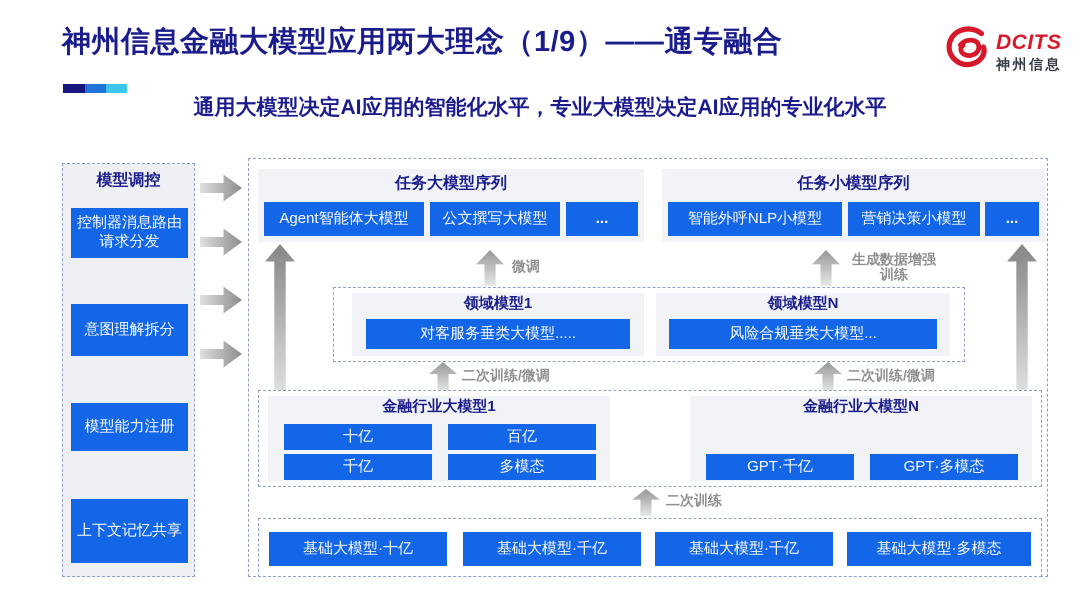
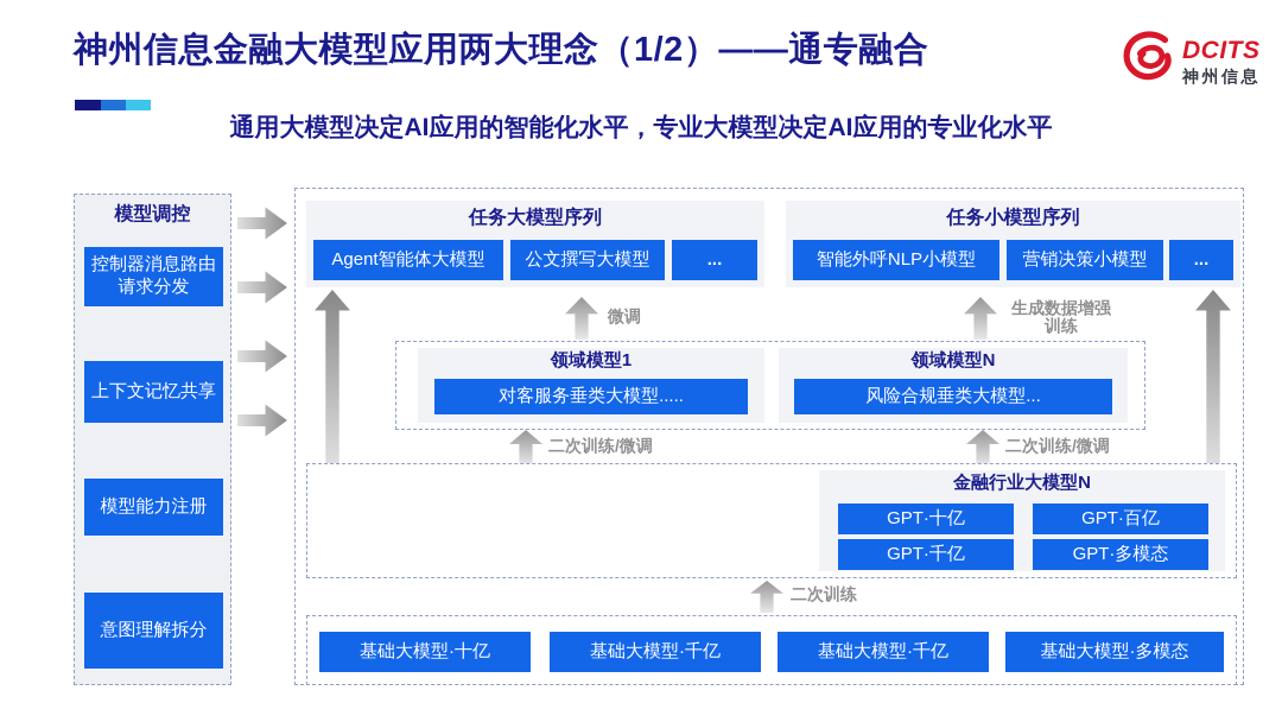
- 神州信息金融大模型应用两大理念（1/9）——通专融合
+ 神州信息金融大模型应用两大理念（1/2）——通专融合
  通用大模型决定AI应用的智能化水平，专业大模型决定AI应用的专业化水平
  DCITS
  神州信息
  模型调控
  控制器消息路由请求分发
- 意图理解拆分
+ 上下文记忆共享
  模型能力注册
- 上下文记忆共享
+ 意图理解拆分
  任务大模型序列
  Agent智能体大模型
  公文撰写大模型
  ...
  任务小模型序列
  智能外呼NLP小模型
  营销决策小模型
  ...
  微调
  生成数据增强
  训练
  领域模型1
  对客服务垂类大模型.....
  领域模型N
  风险合规垂类大模型...
  二次训练/微调
  二次训练/微调
- 金融行业大模型1
- 十亿
- 百亿
- 千亿
- 多模态
  金融行业大模型N
+ GPT·十亿
+ GPT·百亿
  GPT·千亿
  GPT·多模态
  二次训练
  基础大模型·十亿
  基础大模型·千亿
  基础大模型·千亿
  基础大模型·多模态
